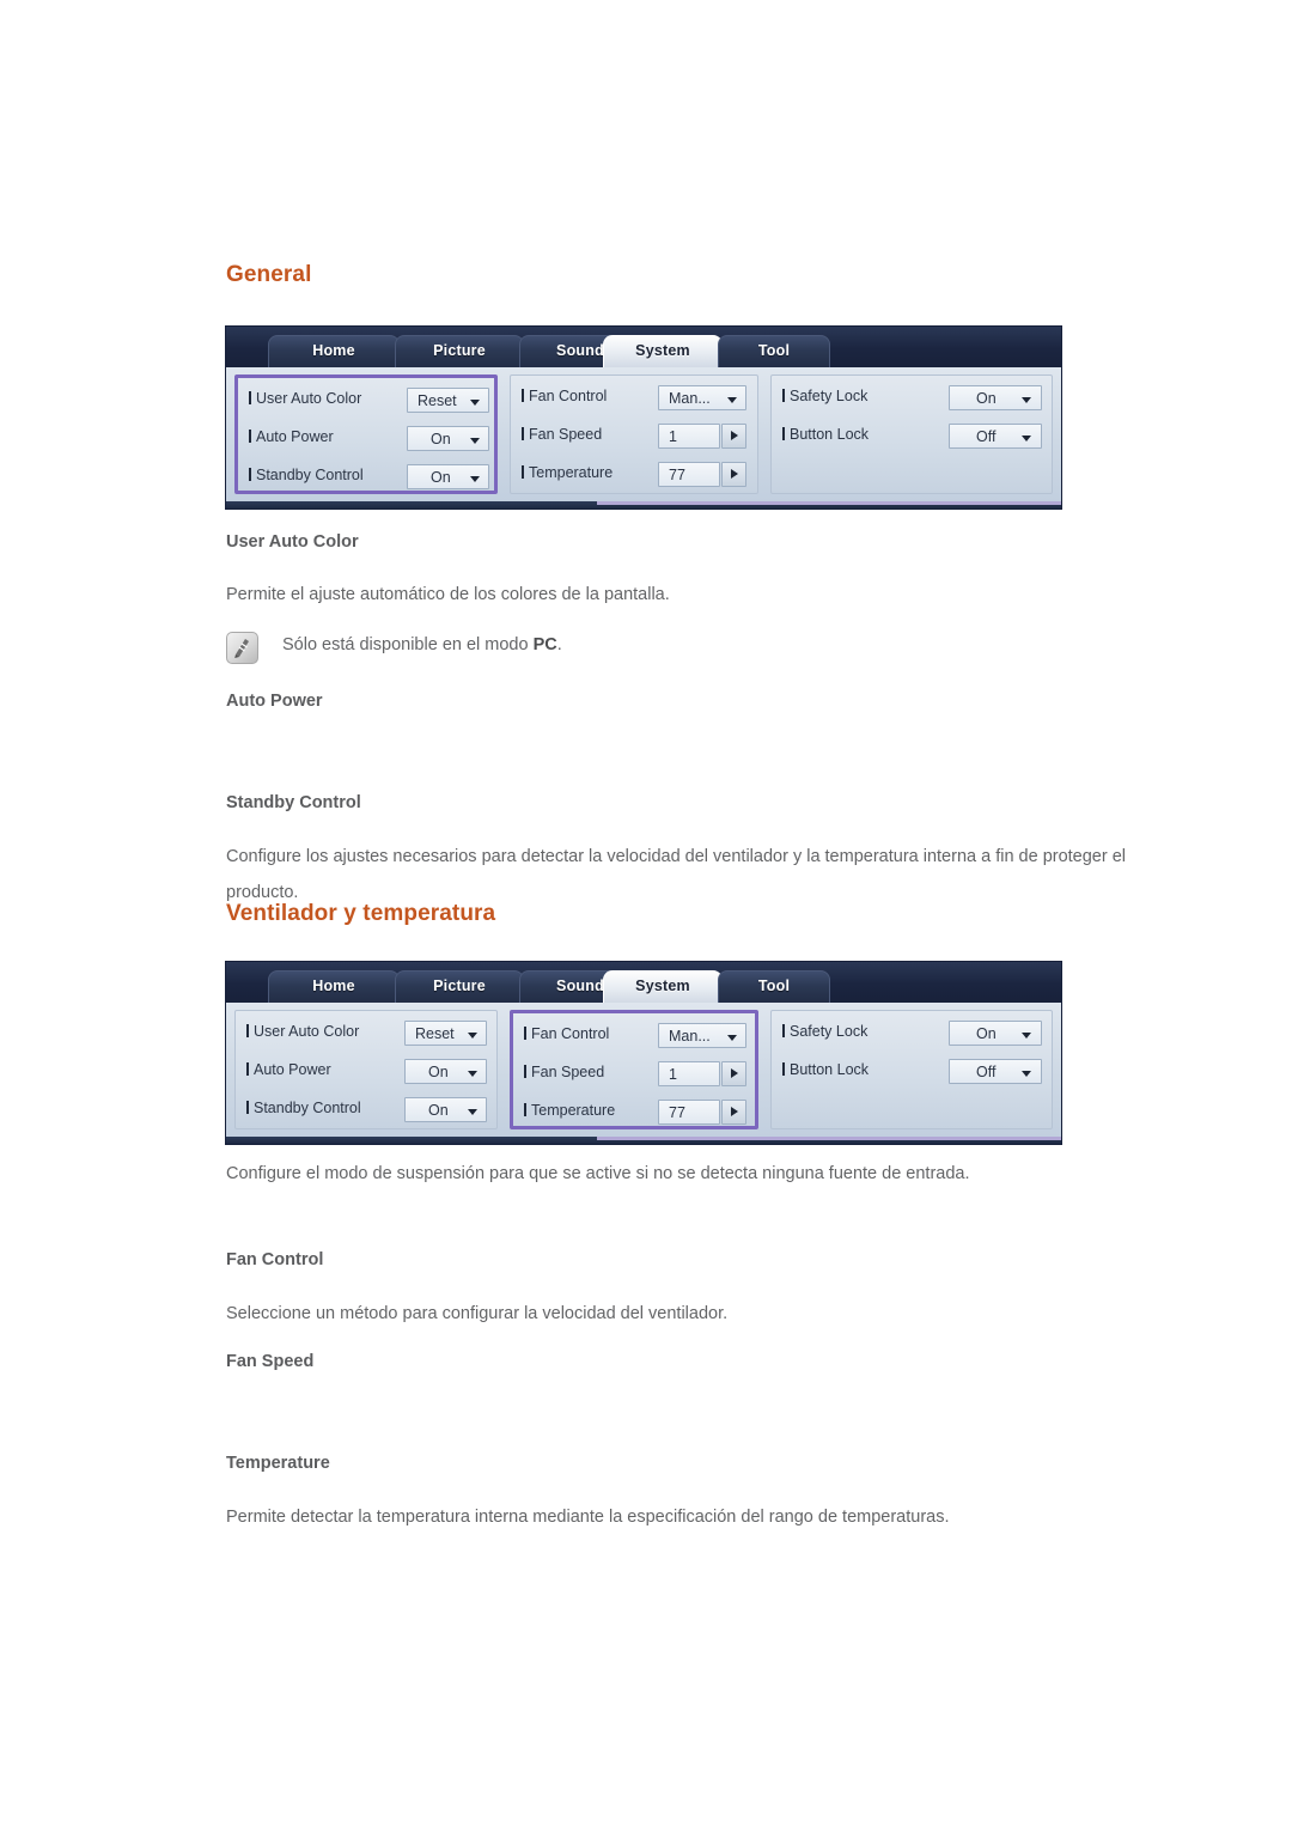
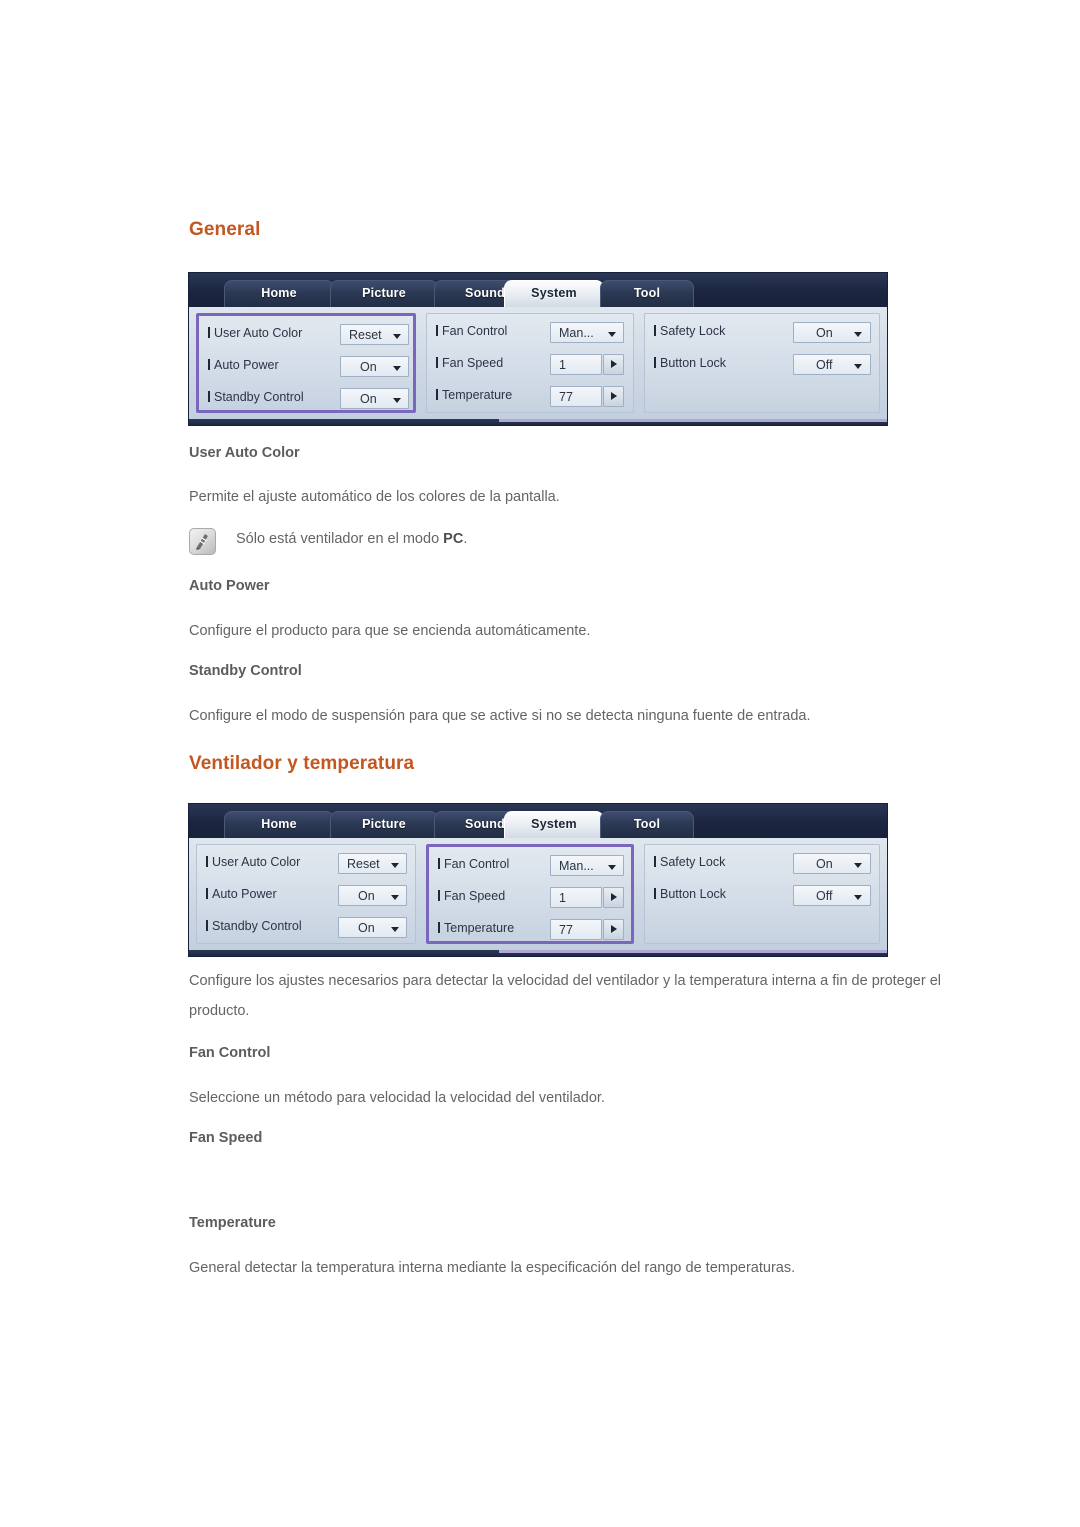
  General
  Home
  Picture
  Sound
  System
  Tool
  User Auto Color
  Reset
  Auto Power
  On
  Standby Control
  On
  Fan Control
  Man...
  Fan Speed
  1
  Temperature
  77
  Safety Lock
  On
  Button Lock
  Off
  User Auto Color
  Permite el ajuste automático de los colores de la pantalla.
- Sólo está disponible en el modo PC.
+ Sólo está ventilador en el modo PC.
  Auto Power
+ Configure el producto para que se encienda automáticamente.
  Standby Control
- Configure los ajustes necesarios para detectar la velocidad del ventilador y la temperatura interna a fin de proteger el producto.
+ Configure el modo de suspensión para que se active si no se detecta ninguna fuente de entrada.
  Ventilador y temperatura
  Home
  Picture
  Sound
  System
  Tool
  User Auto Color
  Reset
  Auto Power
  On
  Standby Control
  On
  Fan Control
  Man...
  Fan Speed
  1
  Temperature
  77
  Safety Lock
  On
  Button Lock
  Off
- Configure el modo de suspensión para que se active si no se detecta ninguna fuente de entrada.
+ Configure los ajustes necesarios para detectar la velocidad del ventilador y la temperatura interna a fin de proteger el producto.
  Fan Control
- Seleccione un método para configurar la velocidad del ventilador.
+ Seleccione un método para velocidad la velocidad del ventilador.
  Fan Speed
  Temperature
- Permite detectar la temperatura interna mediante la especificación del rango de temperaturas.
+ General detectar la temperatura interna mediante la especificación del rango de temperaturas.
